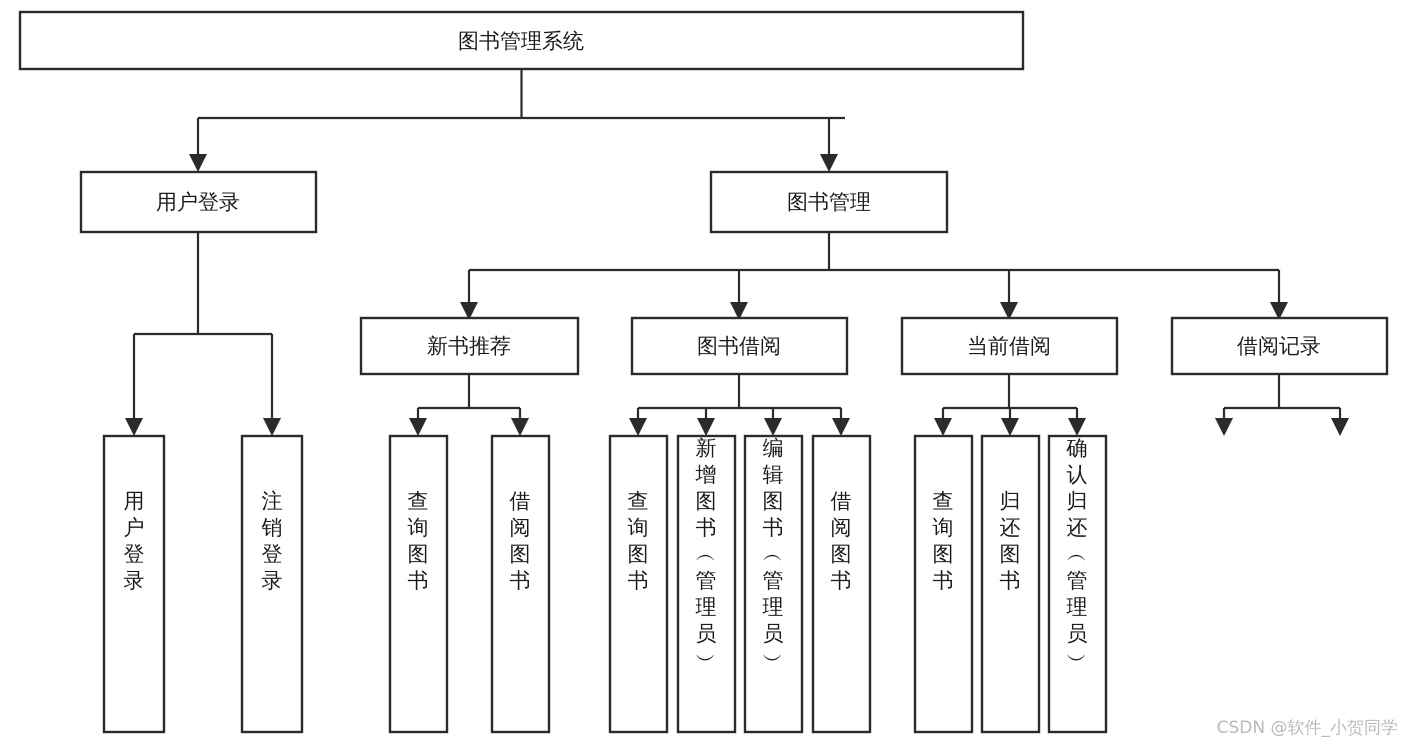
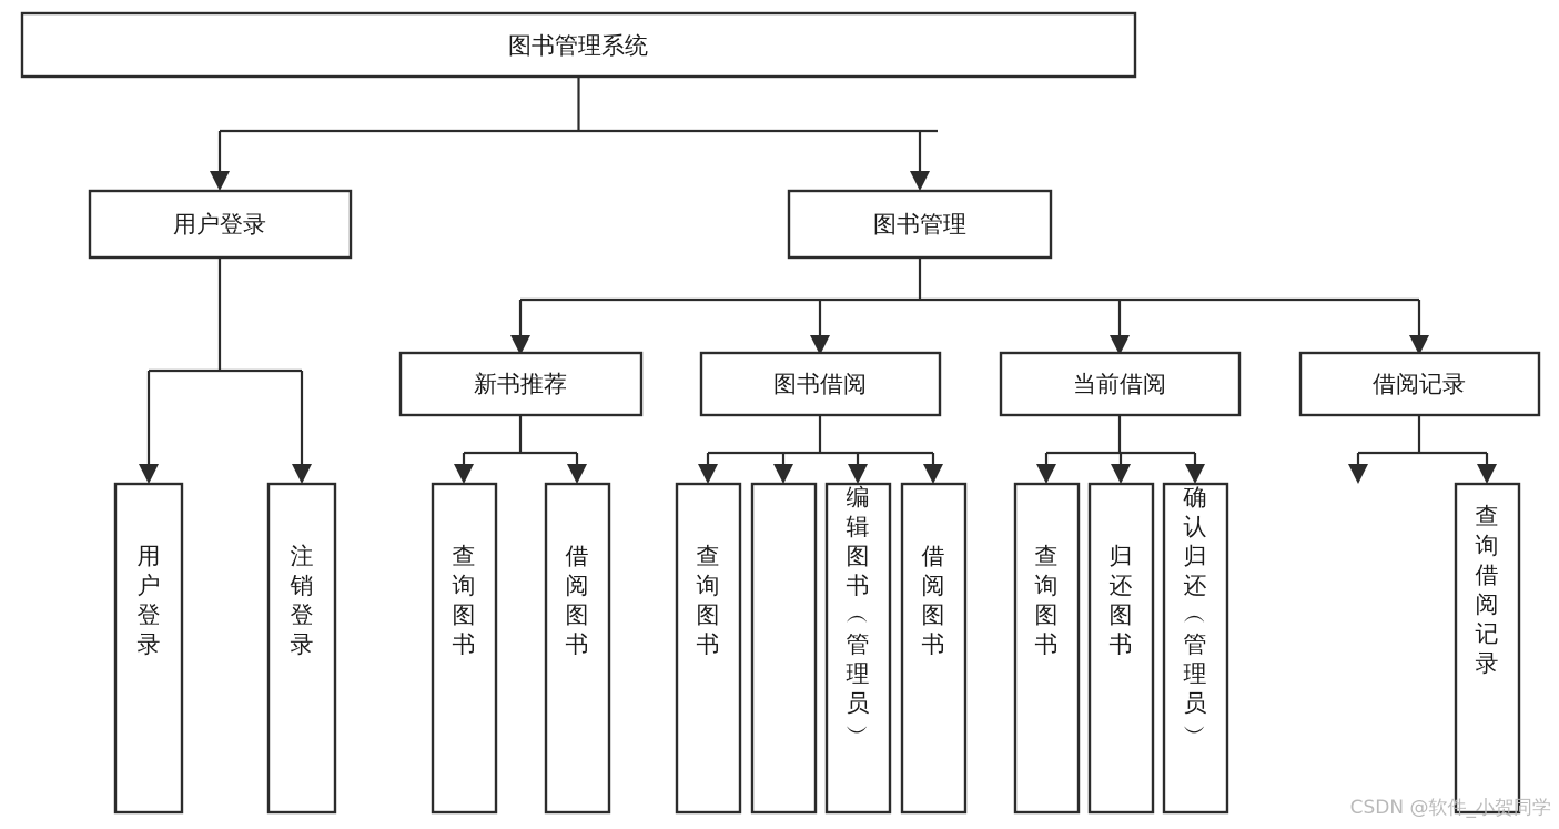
  图书管理系统
  用户登录
  图书管理
  新书推荐
  图书借阅
  当前借阅
  借阅记录
  用户登录
  注销登录
  查询图书
  借阅图书
  查询图书
- 新增图书 ︵ 管理员 ︶
  编辑图书 ︵ 管理员 ︶
  借阅图书
  查询图书
  归还图书
  确认归还 ︵ 管理员 ︶
+ 查询借阅记录
  CSDN @软件_小贺同学
